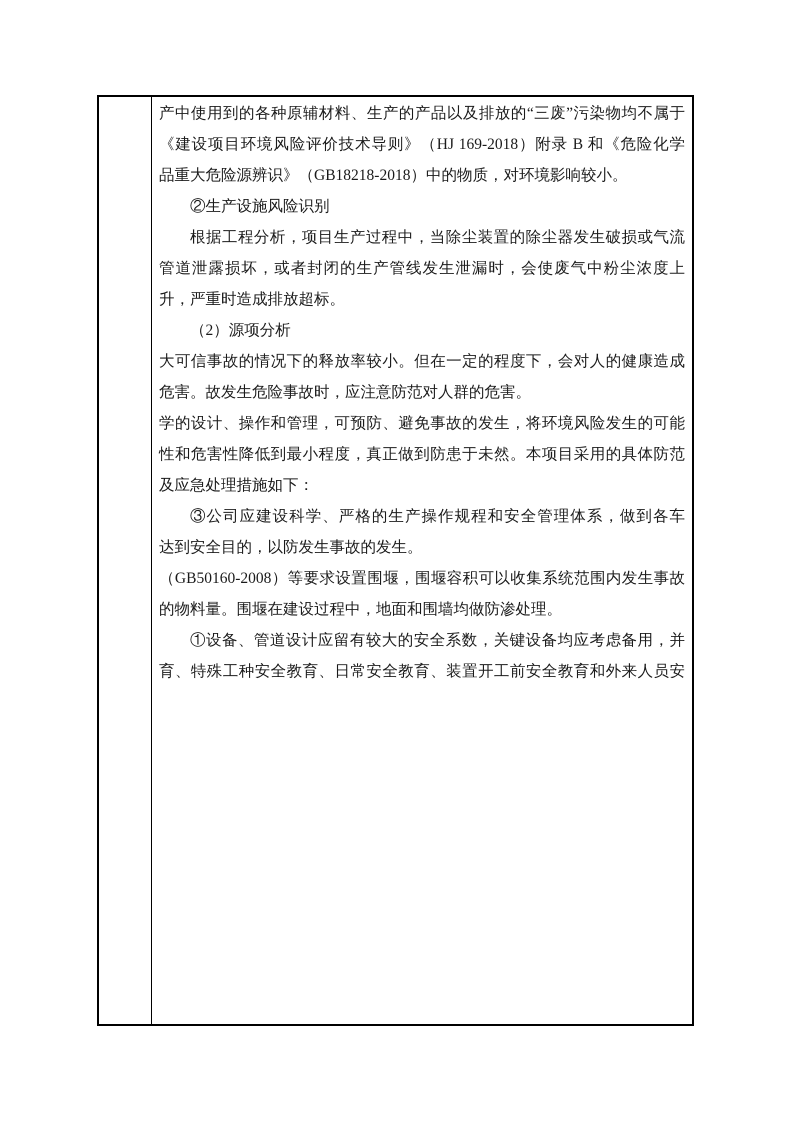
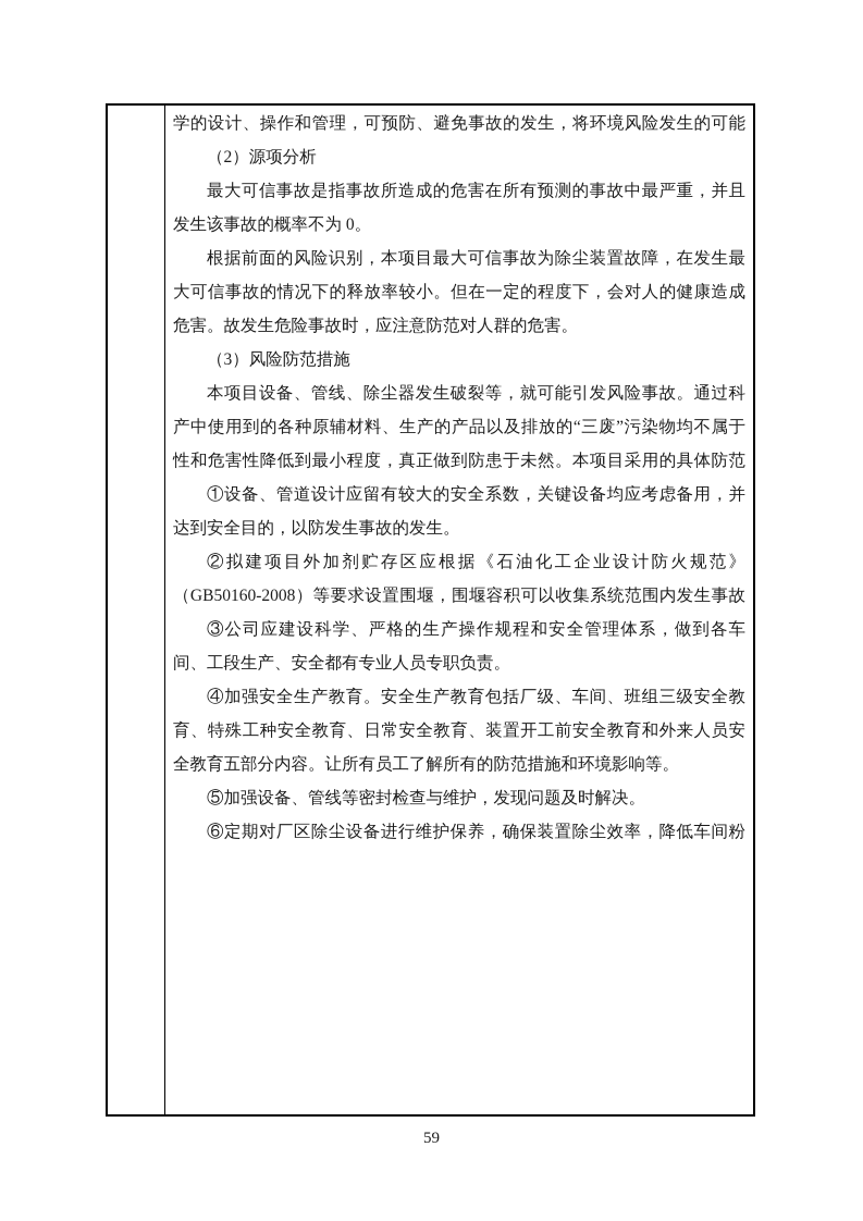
- 产中使用到的各种原辅材料、生产的产品以及排放的“三废”污染物均不属于
+ 学的设计、操作和管理，可预防、避免事故的发生，将环境风险发生的可能
- 《建设项目环境风险评价技术导则》（HJ 169-2018）附录 B 和《危险化学
- 品重大危险源辨识》（GB18218-2018）中的物质，对环境影响较小。
- ②生产设施风险识别
- 根据工程分析，项目生产过程中，当除尘装置的除尘器发生破损或气流
- 管道泄露损坏，或者封闭的生产管线发生泄漏时，会使废气中粉尘浓度上
- 升，严重时造成排放超标。
  （2）源项分析
+ 最大可信事故是指事故所造成的危害在所有预测的事故中最严重，并且
+ 发生该事故的概率不为 0。
+ 根据前面的风险识别，本项目最大可信事故为除尘装置故障，在发生最
  大可信事故的情况下的释放率较小。但在一定的程度下，会对人的健康造成
  危害。故发生危险事故时，应注意防范对人群的危害。
+ （3）风险防范措施
+ 本项目设备、管线、除尘器发生破裂等，就可能引发风险事故。通过科
- 学的设计、操作和管理，可预防、避免事故的发生，将环境风险发生的可能
+ 产中使用到的各种原辅材料、生产的产品以及排放的“三废”污染物均不属于
  性和危害性降低到最小程度，真正做到防患于未然。本项目采用的具体防范
- 及应急处理措施如下：
- ③公司应建设科学、严格的生产操作规程和安全管理体系，做到各车
+ ①设备、管道设计应留有较大的安全系数，关键设备均应考虑备用，并
  达到安全目的，以防发生事故的发生。
+ ②拟建项目外加剂贮存区应根据《石油化工企业设计防火规范》
  （GB50160-2008）等要求设置围堰，围堰容积可以收集系统范围内发生事故
- 的物料量。围堰在建设过程中，地面和围墙均做防渗处理。
- ①设备、管道设计应留有较大的安全系数，关键设备均应考虑备用，并
+ ③公司应建设科学、严格的生产操作规程和安全管理体系，做到各车
+ 间、工段生产、安全都有专业人员专职负责。
+ ④加强安全生产教育。安全生产教育包括厂级、车间、班组三级安全教
  育、特殊工种安全教育、日常安全教育、装置开工前安全教育和外来人员安
+ 全教育五部分内容。让所有员工了解所有的防范措施和环境影响等。
+ ⑤加强设备、管线等密封检查与维护，发现问题及时解决。
+ ⑥定期对厂区除尘设备进行维护保养，确保装置除尘效率，降低车间粉
+ 59
